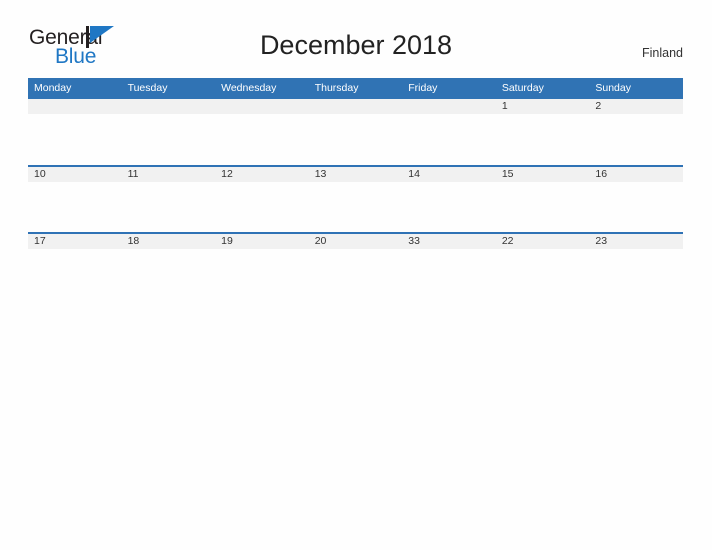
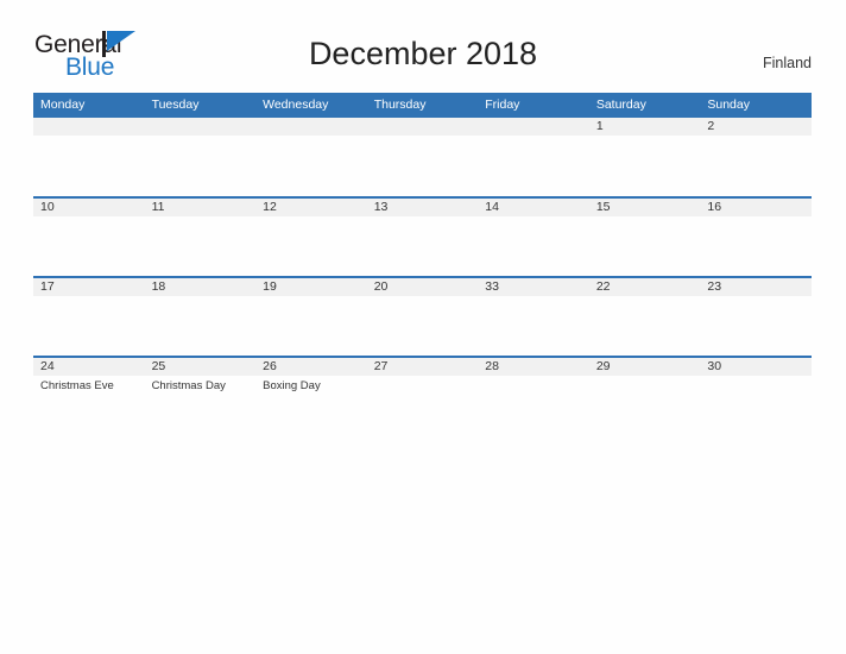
  Generl
  Blue
  December 2018
  Finland
  Monday	Tuesday	Wednesday	Thursday	Friday	Saturday	Sunday
  					1	2
  10	11	12	13	14	15	16
  17	18	19	20	33	22	23
+ 24Christmas Eve	25Christmas Day	26Boxing Day	27	28	29	30
